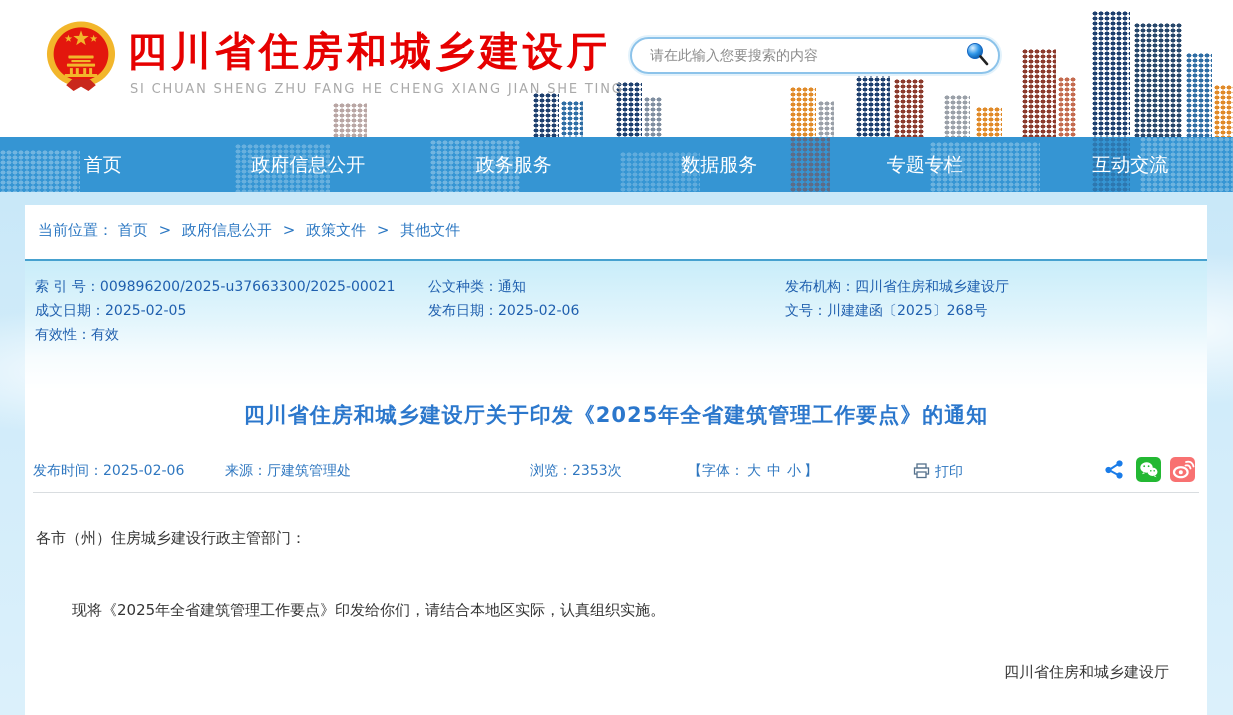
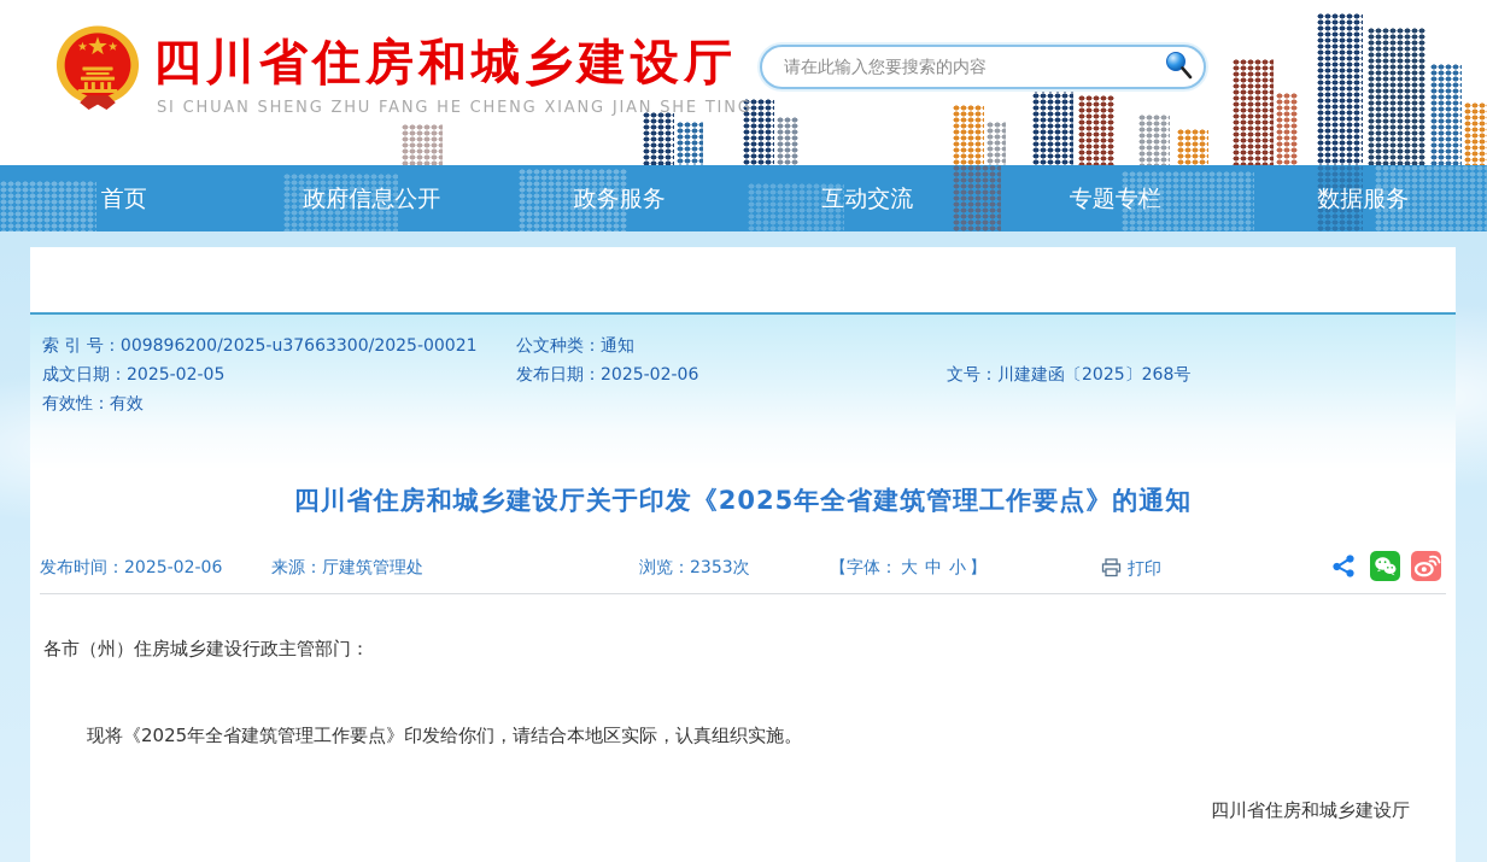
  四川省住房和城乡建设厅
  SI CHUAN SHENG ZHU FANG HE CHENG XIANG JIAN SHE TING
  请在此输入您要搜索的内容
  首页
  政府信息公开
  政务服务
- 数据服务
+ 互动交流
  专题专栏
- 互动交流
+ 数据服务
- 当前位置： 首页 > 政府信息公开 > 政策文件 > 其他文件
  索 引 号：009896200/2025-u37663300/2025-00021
  公文种类：通知
- 发布机构：四川省住房和城乡建设厅
  成文日期：2025-02-05
  发布日期：2025-02-06
  文号：川建建函〔2025〕268号
  有效性：有效
  四川省住房和城乡建设厅关于印发《2025年全省建筑管理工作要点》的通知
  发布时间：2025-02-06
  来源：厅建筑管理处
  浏览：2353次
  【字体： 大 中 小 】
  打印
  各市（州）住房城乡建设行政主管部门：
  现将《2025年全省建筑管理工作要点》印发给你们，请结合本地区实际，认真组织实施。
  四川省住房和城乡建设厅
